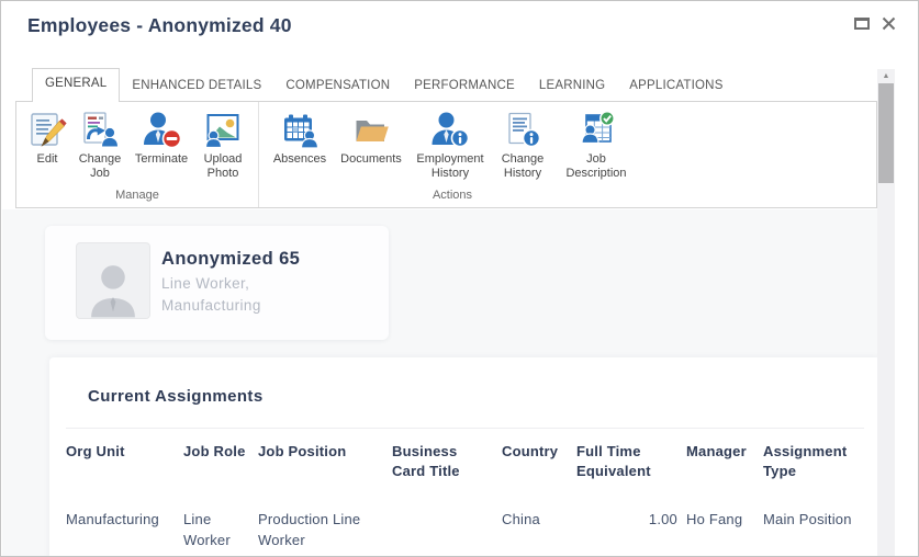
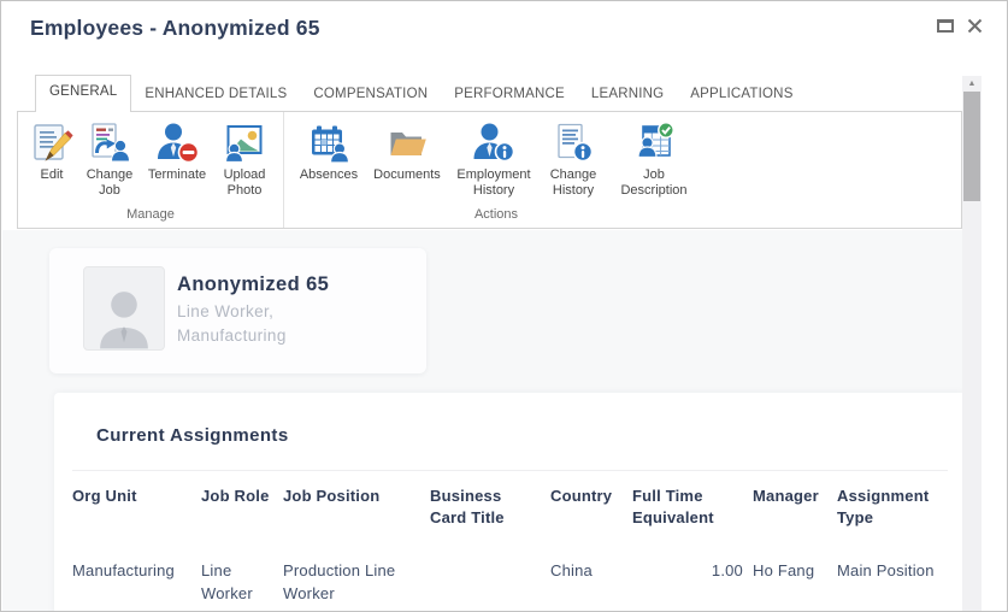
- Employees - Anonymized 40
+ Employees - Anonymized 65
  GENERAL
  ENHANCED DETAILS
  COMPENSATION
  PERFORMANCE
  LEARNING
  APPLICATIONS
  Edit
  Change Job
  Terminate
  Upload Photo
  Manage
  Absences
  Documents
  Employment History
  Change History
  Job Description
  Actions
  Anonymized 65
  Line Worker,
  Manufacturing
  Current Assignments
  Org Unit	Job Role	Job Position	Business Card Title	Country	Full Time Equivalent	Manager	Assignment Type
  Manufacturing	Line Worker	Production Line Worker		China	1.00	Ho Fang	Main Position
